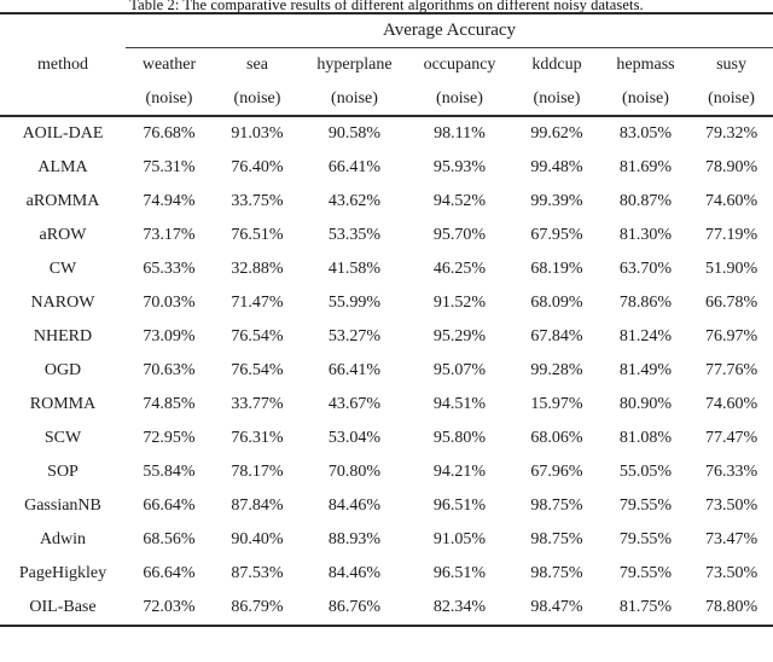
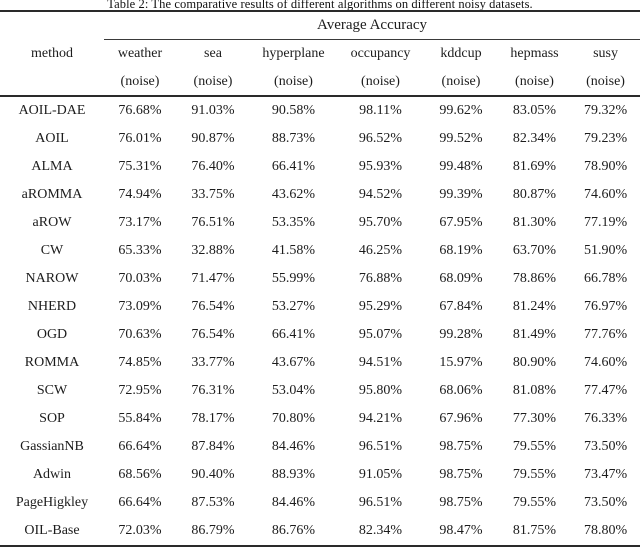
  Table 2: The comparative results of different algorithms on different noisy datasets.
  	Average Accuracy
  method	weather	sea	hyperplane	occupancy	kddcup	hepmass	susy
  	(noise)	(noise)	(noise)	(noise)	(noise)	(noise)	(noise)
  AOIL-DAE	76.68%	91.03%	90.58%	98.11%	99.62%	83.05%	79.32%
+ AOIL	76.01%	90.87%	88.73%	96.52%	99.52%	82.34%	79.23%
  ALMA	75.31%	76.40%	66.41%	95.93%	99.48%	81.69%	78.90%
  aROMMA	74.94%	33.75%	43.62%	94.52%	99.39%	80.87%	74.60%
  aROW	73.17%	76.51%	53.35%	95.70%	67.95%	81.30%	77.19%
  CW	65.33%	32.88%	41.58%	46.25%	68.19%	63.70%	51.90%
- NAROW	70.03%	71.47%	55.99%	91.52%	68.09%	78.86%	66.78%
+ NAROW	70.03%	71.47%	55.99%	76.88%	68.09%	78.86%	66.78%
  NHERD	73.09%	76.54%	53.27%	95.29%	67.84%	81.24%	76.97%
  OGD	70.63%	76.54%	66.41%	95.07%	99.28%	81.49%	77.76%
  ROMMA	74.85%	33.77%	43.67%	94.51%	15.97%	80.90%	74.60%
  SCW	72.95%	76.31%	53.04%	95.80%	68.06%	81.08%	77.47%
- SOP	55.84%	78.17%	70.80%	94.21%	67.96%	55.05%	76.33%
+ SOP	55.84%	78.17%	70.80%	94.21%	67.96%	77.30%	76.33%
  GassianNB	66.64%	87.84%	84.46%	96.51%	98.75%	79.55%	73.50%
  Adwin	68.56%	90.40%	88.93%	91.05%	98.75%	79.55%	73.47%
  PageHigkley	66.64%	87.53%	84.46%	96.51%	98.75%	79.55%	73.50%
  OIL-Base	72.03%	86.79%	86.76%	82.34%	98.47%	81.75%	78.80%
